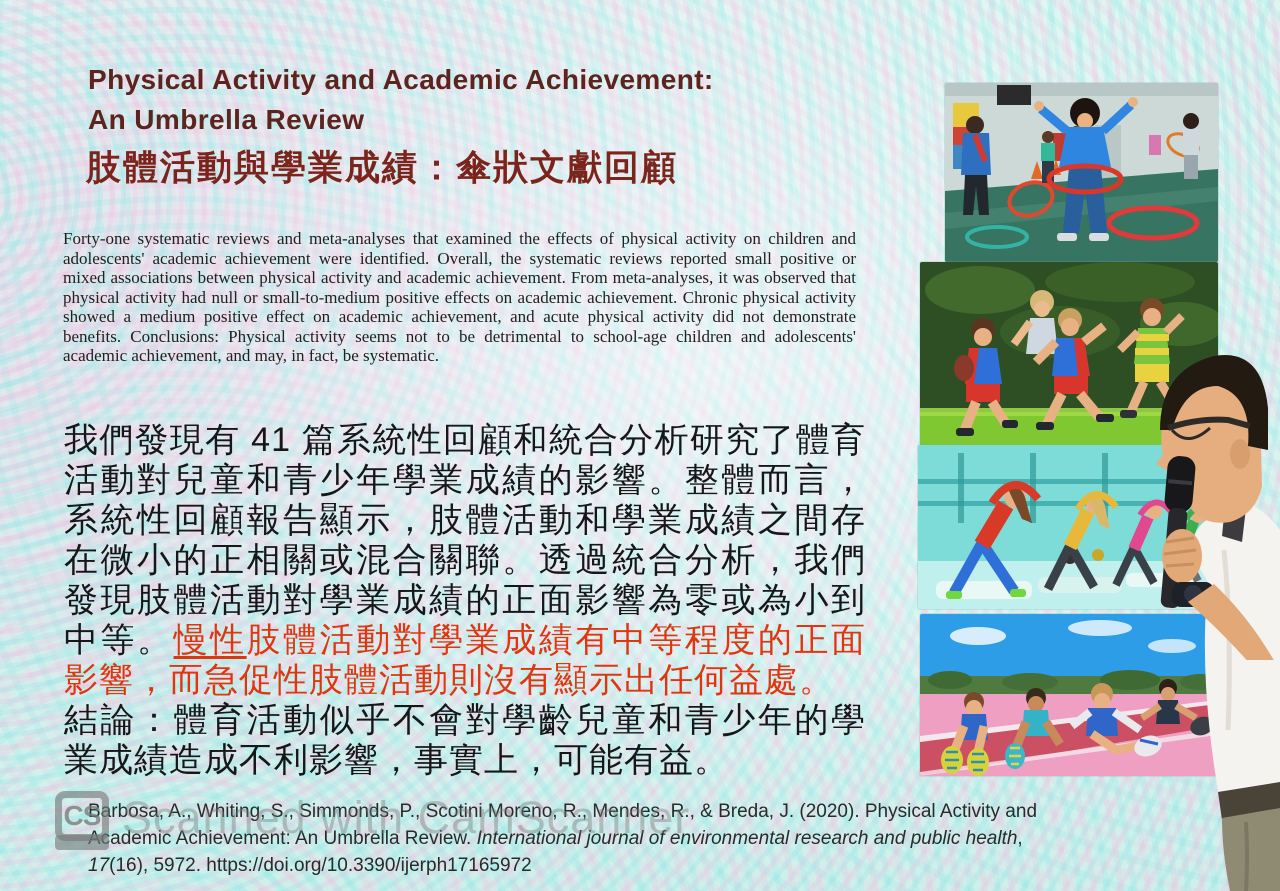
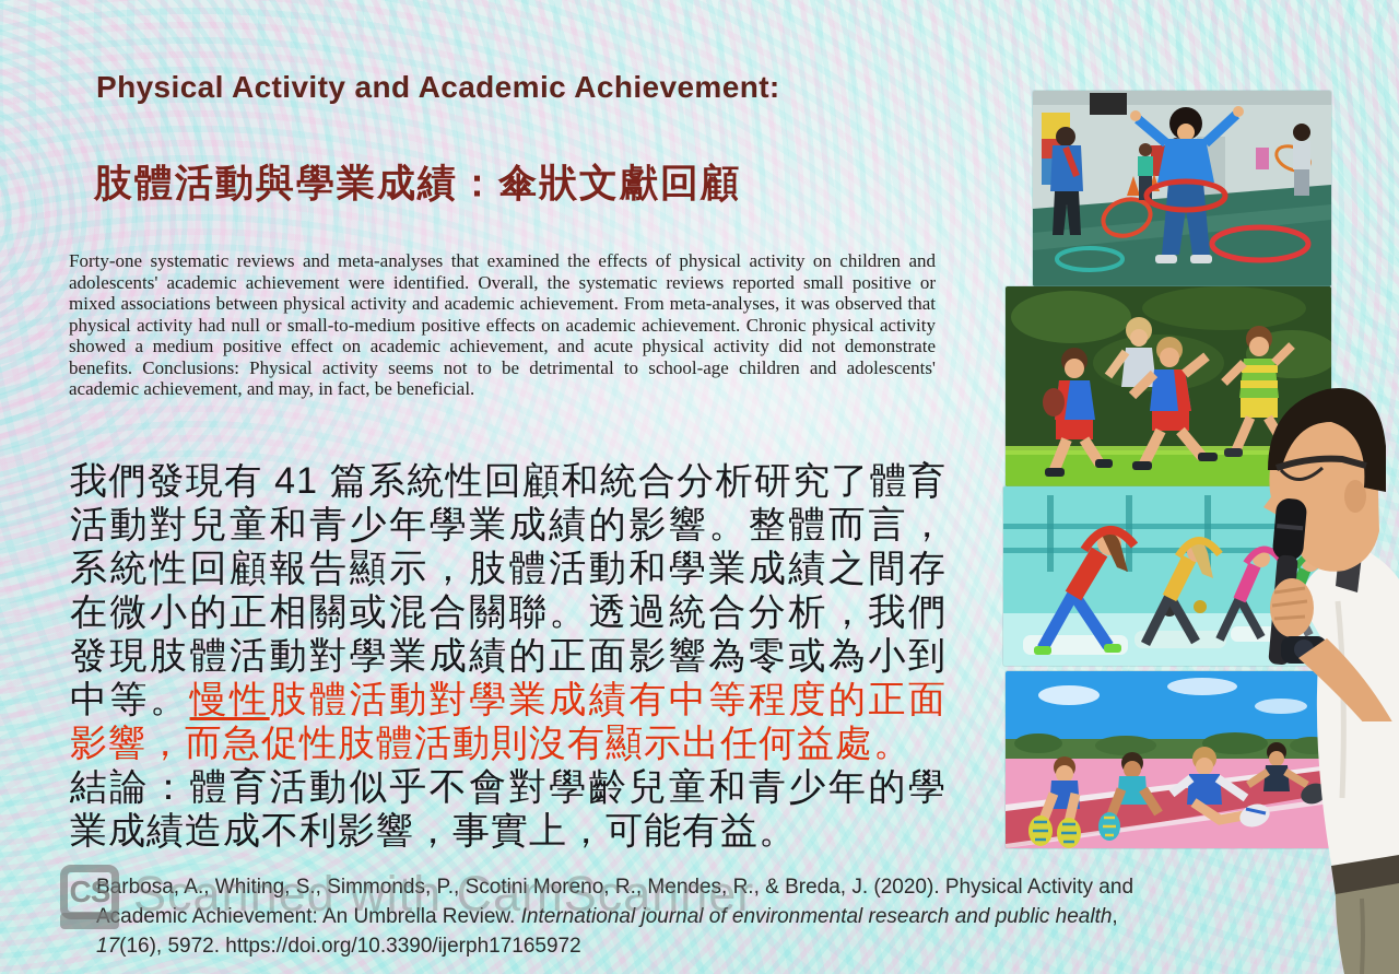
  Physical Activity and Academic Achievement:
- An Umbrella Review
  肢體活動與學業成績：傘狀文獻回顧
- Forty-one systematic reviews and meta-analyses that examined the effects of physical activity on children and adolescents' academic achievement were identified. Overall, the systematic reviews reported small positive or mixed associations between physical activity and academic achievement. From meta-analyses, it was observed that physical activity had null or small-to-medium positive effects on academic achievement. Chronic physical activity showed a medium positive effect on academic achievement, and acute physical activity did not demonstrate benefits. Conclusions: Physical activity seems not to be detrimental to school-age children and adolescents' academic achievement, and may, in fact, be systematic.
+ Forty-one systematic reviews and meta-analyses that examined the effects of physical activity on children and adolescents' academic achievement were identified. Overall, the systematic reviews reported small positive or mixed associations between physical activity and academic achievement. From meta-analyses, it was observed that physical activity had null or small-to-medium positive effects on academic achievement. Chronic physical activity showed a medium positive effect on academic achievement, and acute physical activity did not demonstrate benefits. Conclusions: Physical activity seems not to be detrimental to school-age children and adolescents' academic achievement, and may, in fact, be beneficial.
  我們發現有 41 篇系統性回顧和統合分析研究了體育活動對兒童和青少年學業成績的影響。整體而言，系統性回顧報告顯示，肢體活動和學業成績之間存在微小的正相關或混合關聯。透過統合分析，我們發現肢體活動對學業成績的正面影響為零或為小到中等。慢性肢體活動對學業成績有中等程度的正面影響，而急促性肢體活動則沒有顯示出任何益處。 結論：體育活動似乎不會對學齡兒童和青少年的學業成績造成不利影響，事實上，可能有益。
  Barbosa, A., Whiting, S., Simmonds, P., Scotini Moreno, R., Mendes, R., & Breda, J. (2020). Physical Activity and Academic Achievement: An Umbrella Review. International journal of environmental research and public health, 17(16), 5972. https://doi.org/10.3390/ijerph17165972
  Scanned with CamScanner
  CS
